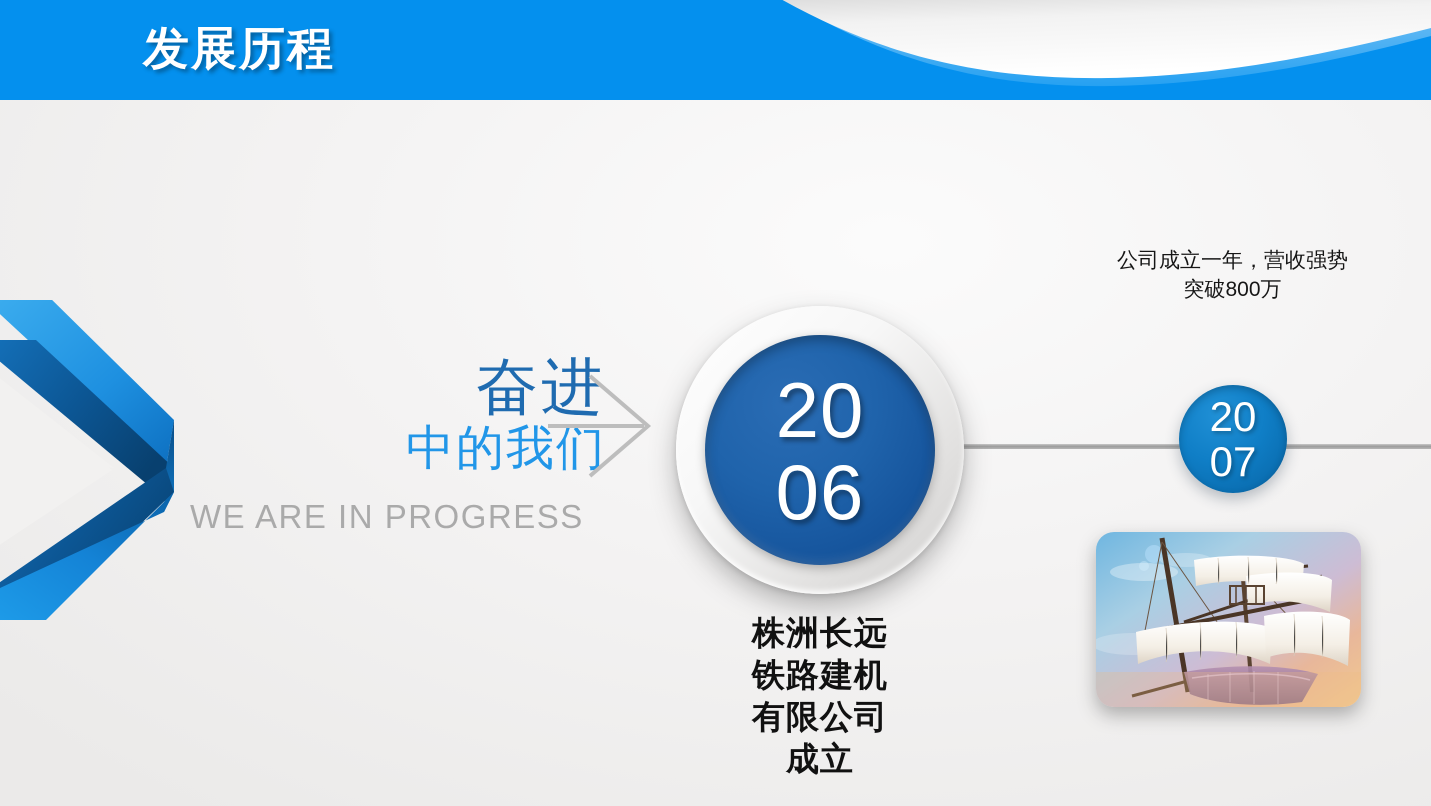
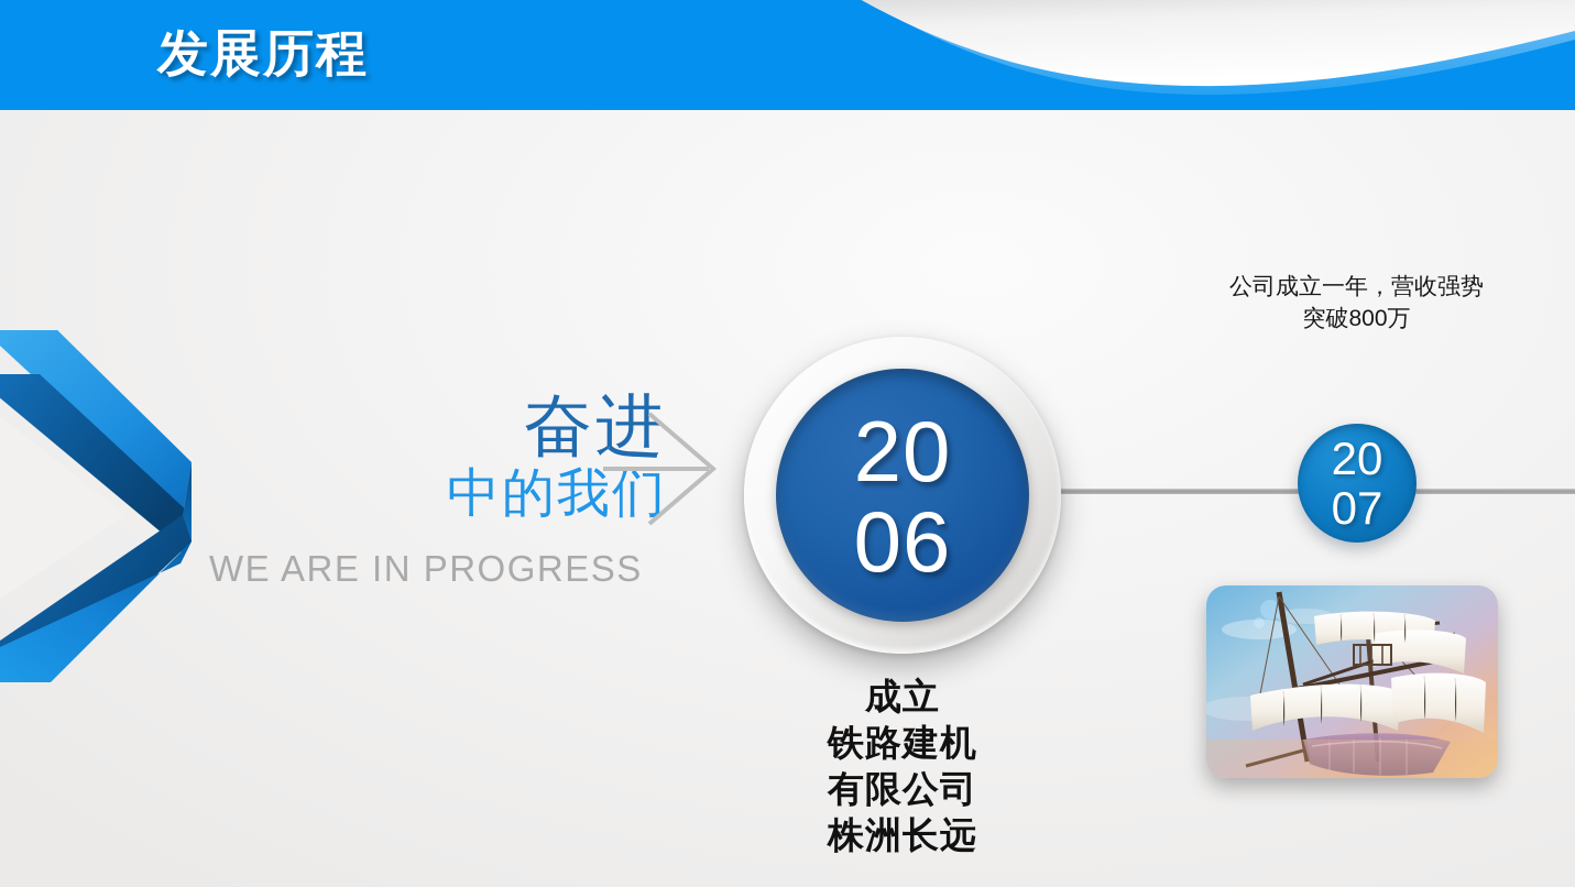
  发展历程
  奋进
  中的我们
  WE ARE IN PROGRESS
  20
  06
- 株洲长远
+ 成立
  铁路建机
  有限公司
- 成立
+ 株洲长远
  20
  07
  公司成立一年，营收强势
  突破800万
